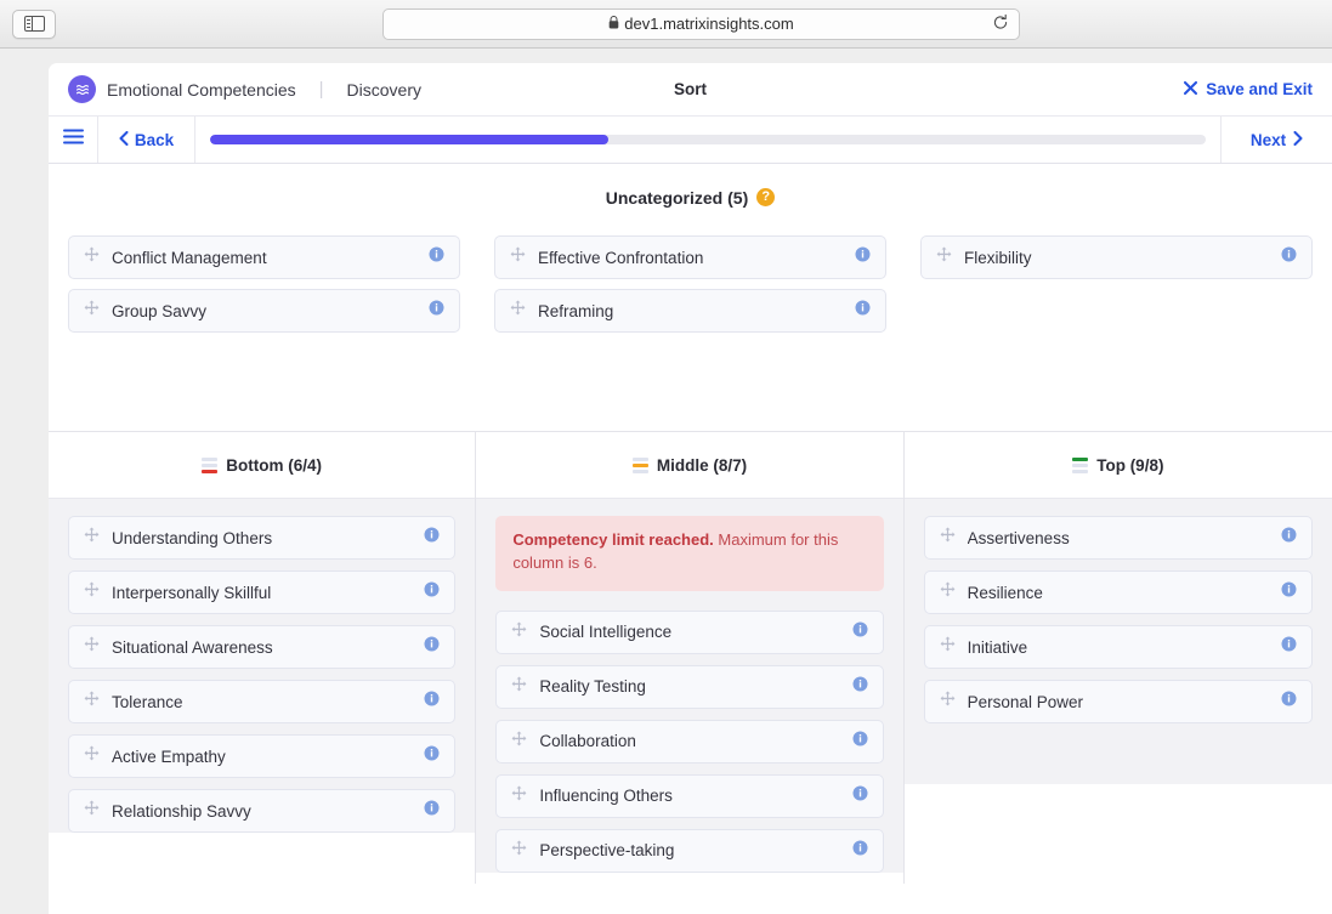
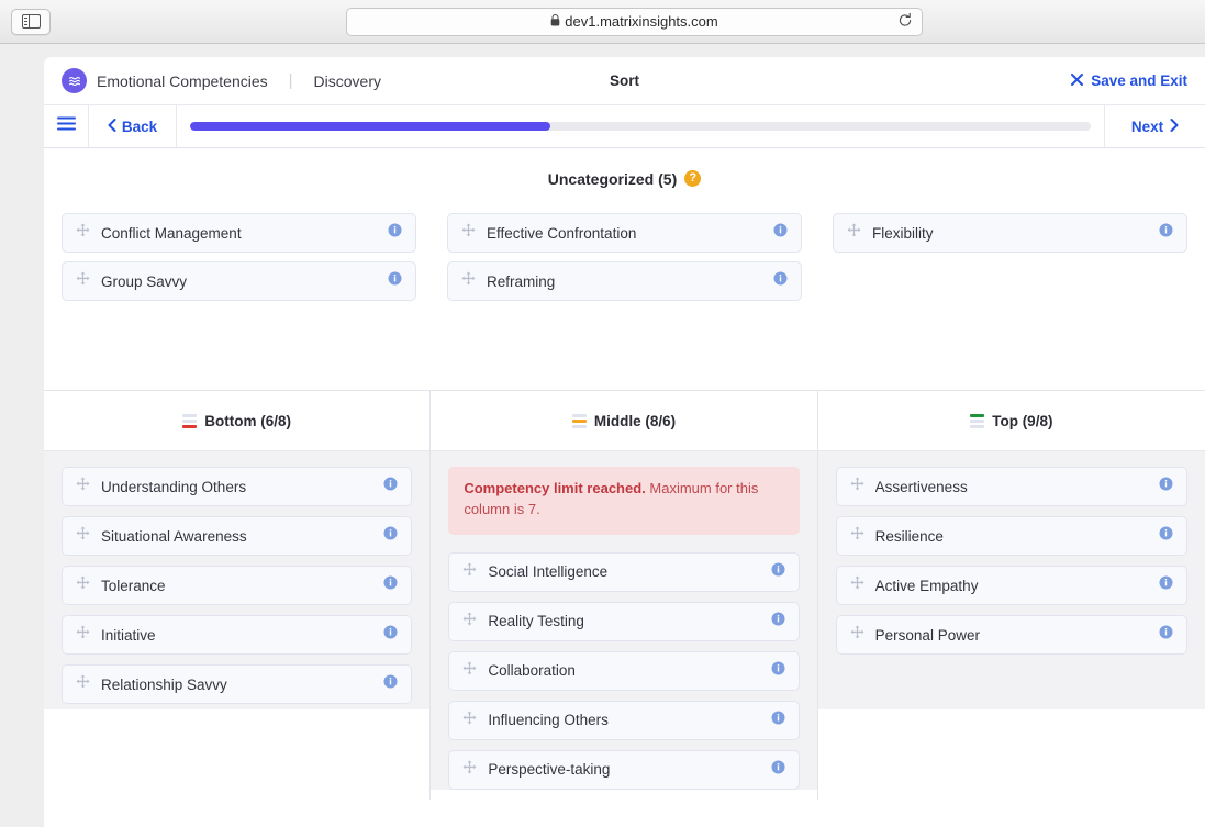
  dev1.matrixinsights.com
  Emotional Competencies
  |
  Discovery
  Sort
  Save and Exit
  Back
  Next
  Uncategorized (5)
  ?
  Conflict Management
  Effective Confrontation
  Flexibility
  Group Savvy
  Reframing
- Bottom (6/4)
+ Bottom (6/8)
  Understanding Others
- Interpersonally Skillful
  Situational Awareness
  Tolerance
- Active Empathy
+ Initiative
  Relationship Savvy
- Middle (8/7)
+ Middle (8/6)
- Competency limit reached. Maximum for this column is 6.
+ Competency limit reached. Maximum for this column is 7.
  Social Intelligence
  Reality Testing
  Collaboration
  Influencing Others
  Perspective-taking
  Top (9/8)
  Assertiveness
  Resilience
- Initiative
+ Active Empathy
  Personal Power
